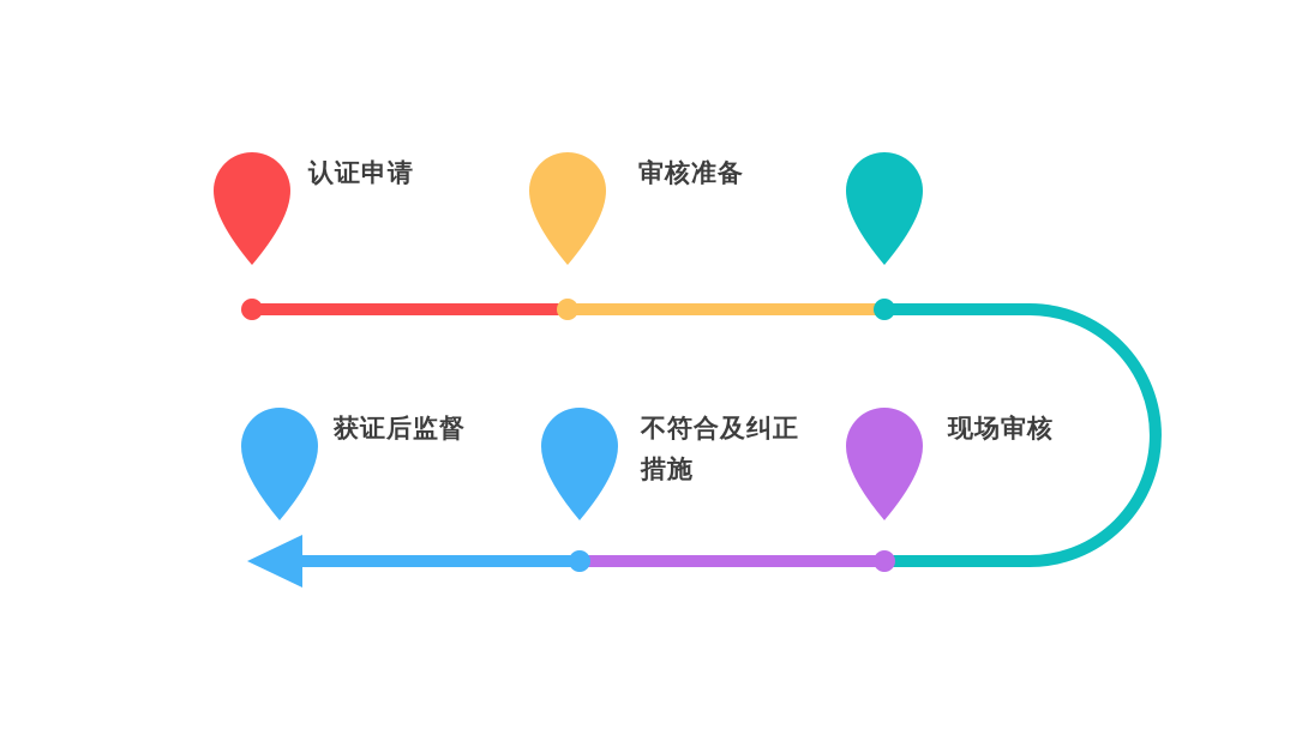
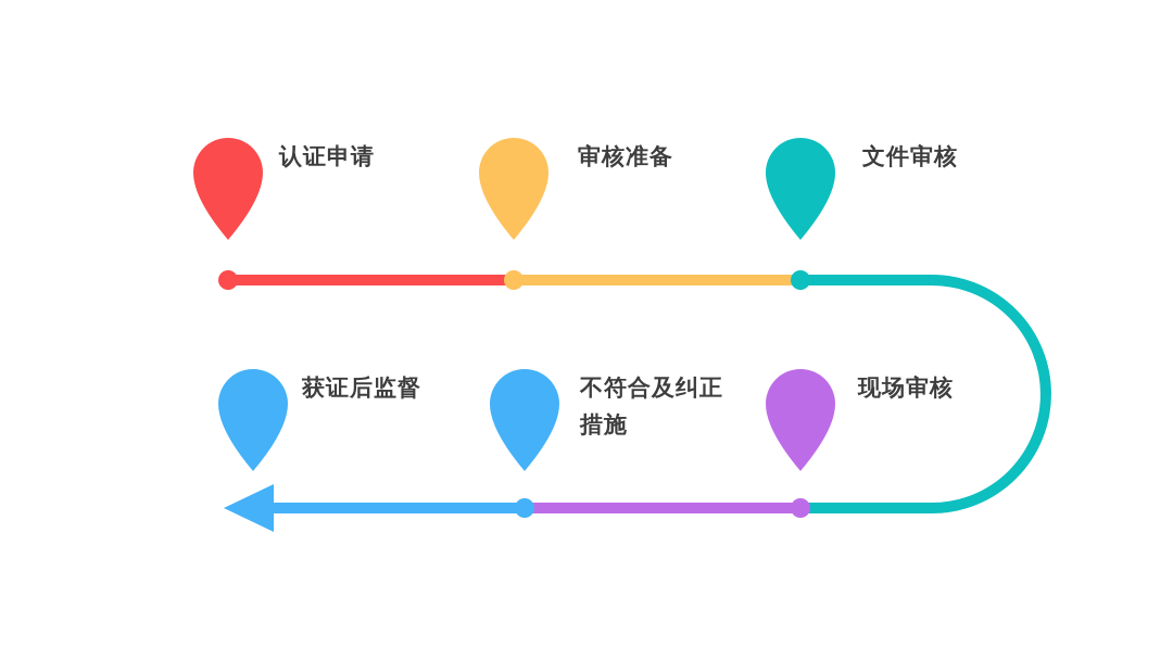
  认证申请
  审核准备
+ 文件审核
  现场审核
  不符合及纠正措施
  获证后监督
